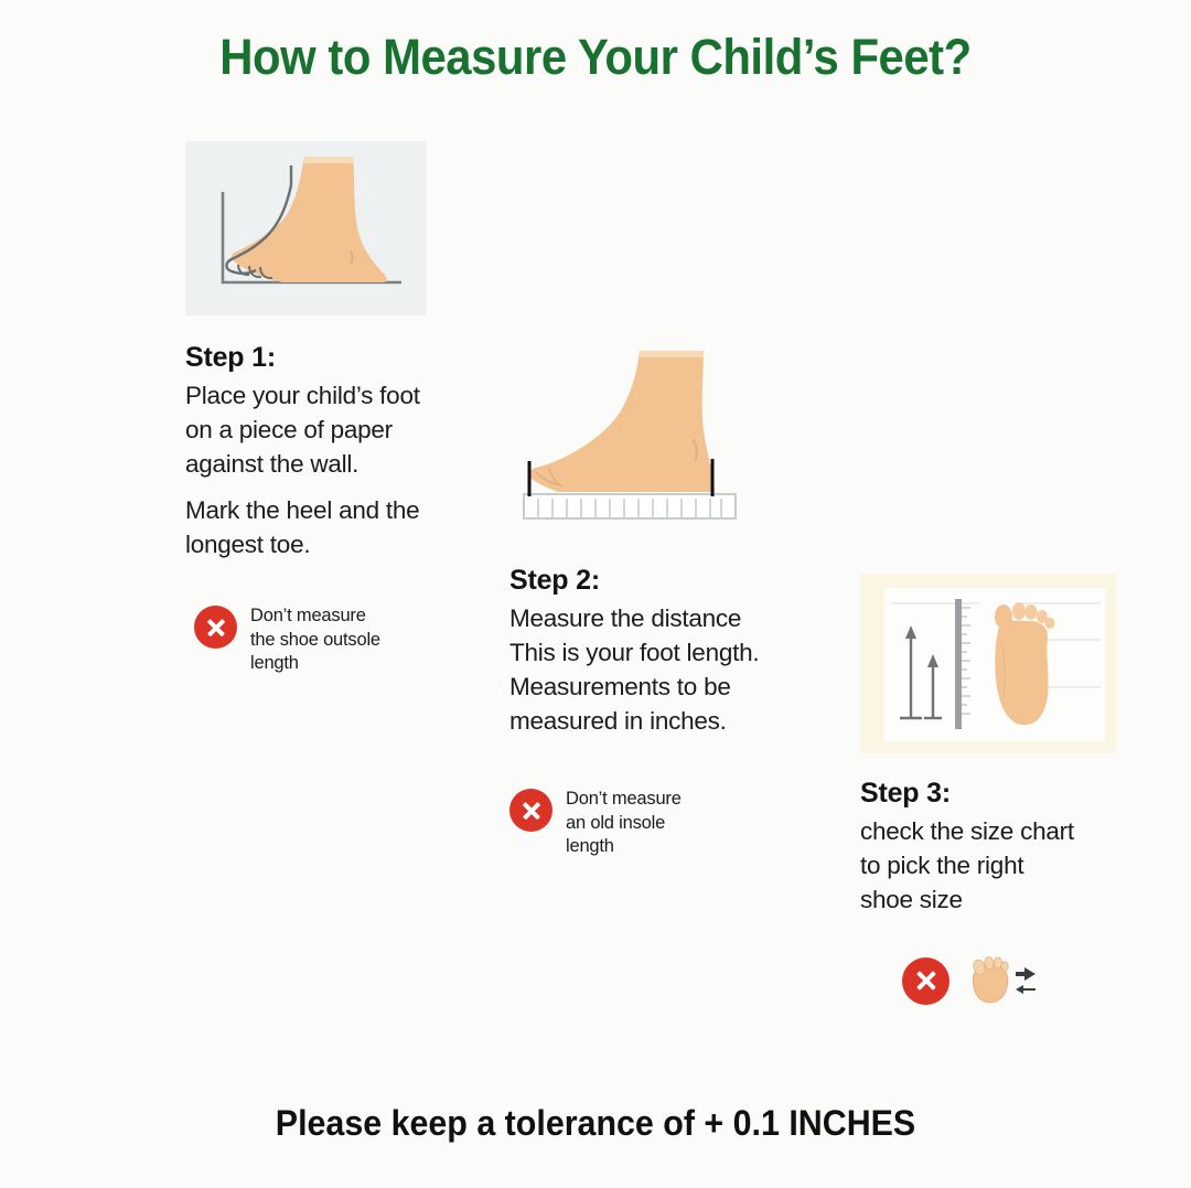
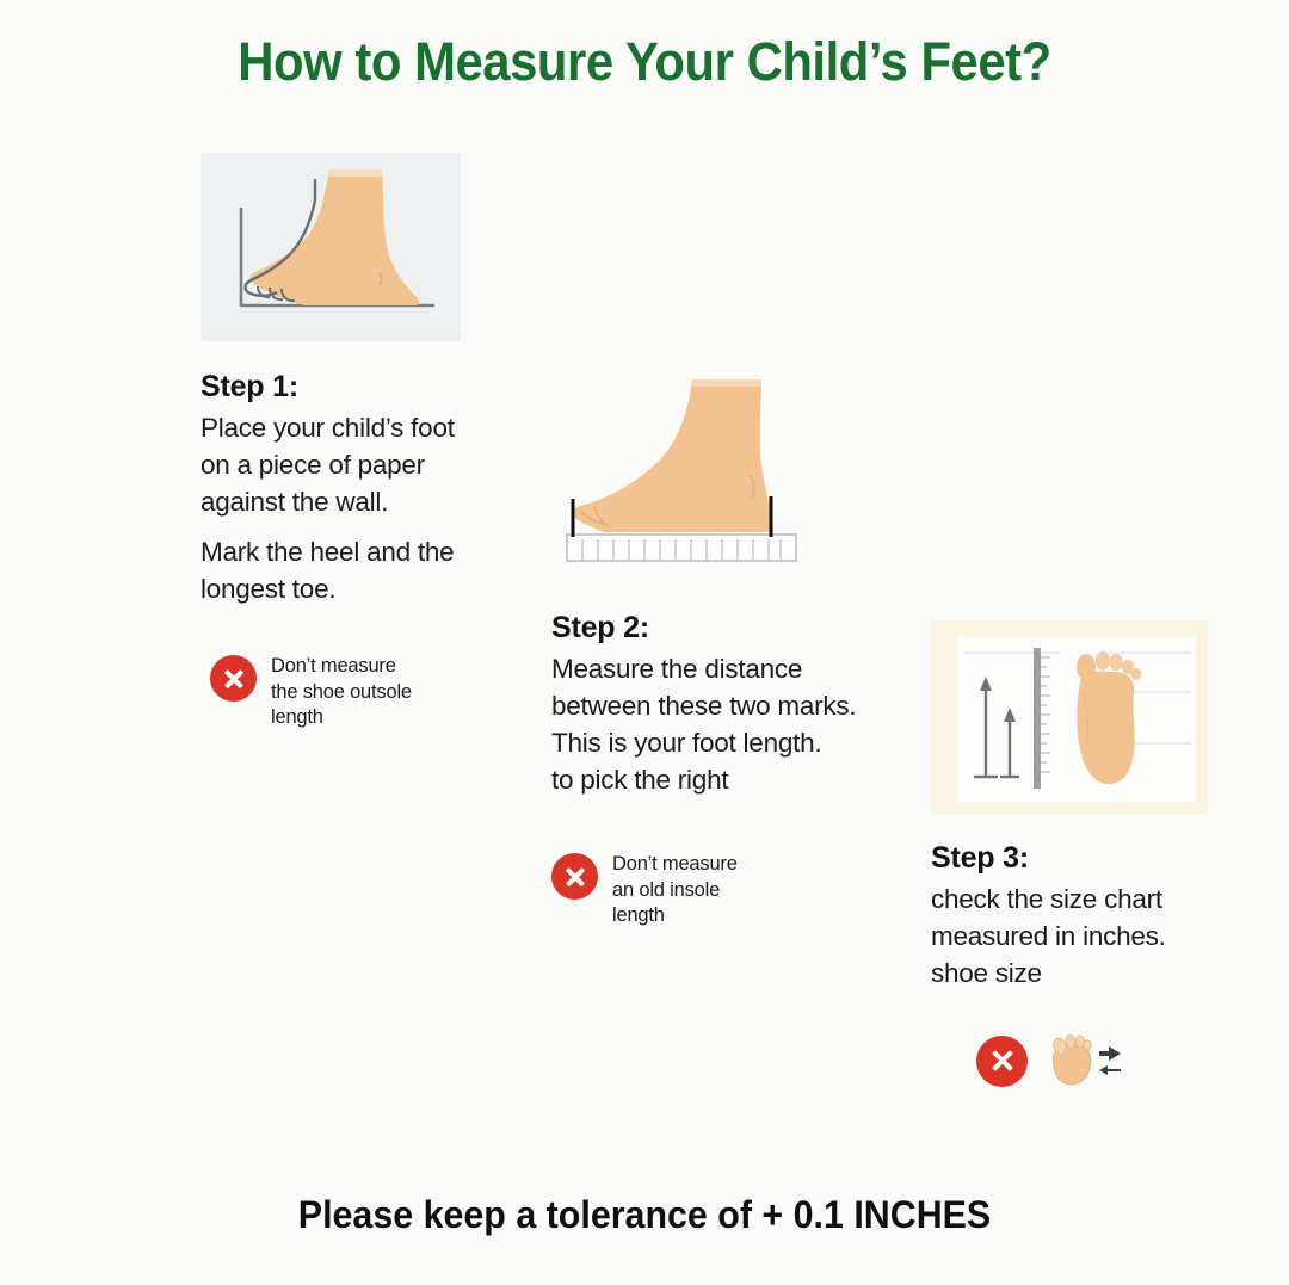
  How to Measure Your Child’s Feet?
  Step 1:
  Place your child’s foot
  on a piece of paper
  against the wall.
  Mark the heel and the
  longest toe.
  Don’t measure
  the shoe outsole
  length
  Step 2:
  Measure the distance
+ between these two marks.
  This is your foot length.
- Measurements to be
- measured in inches.
+ to pick the right
  Don’t measure
  an old insole
  length
  Step 3:
  check the size chart
- to pick the right
+ measured in inches.
  shoe size
  Please keep a tolerance of + 0.1 INCHES
